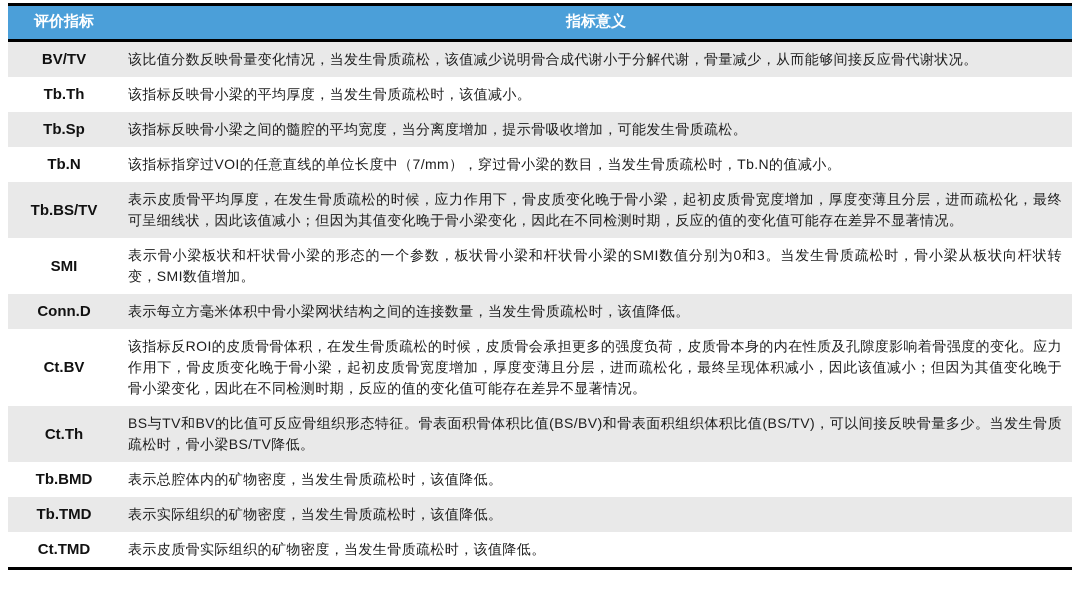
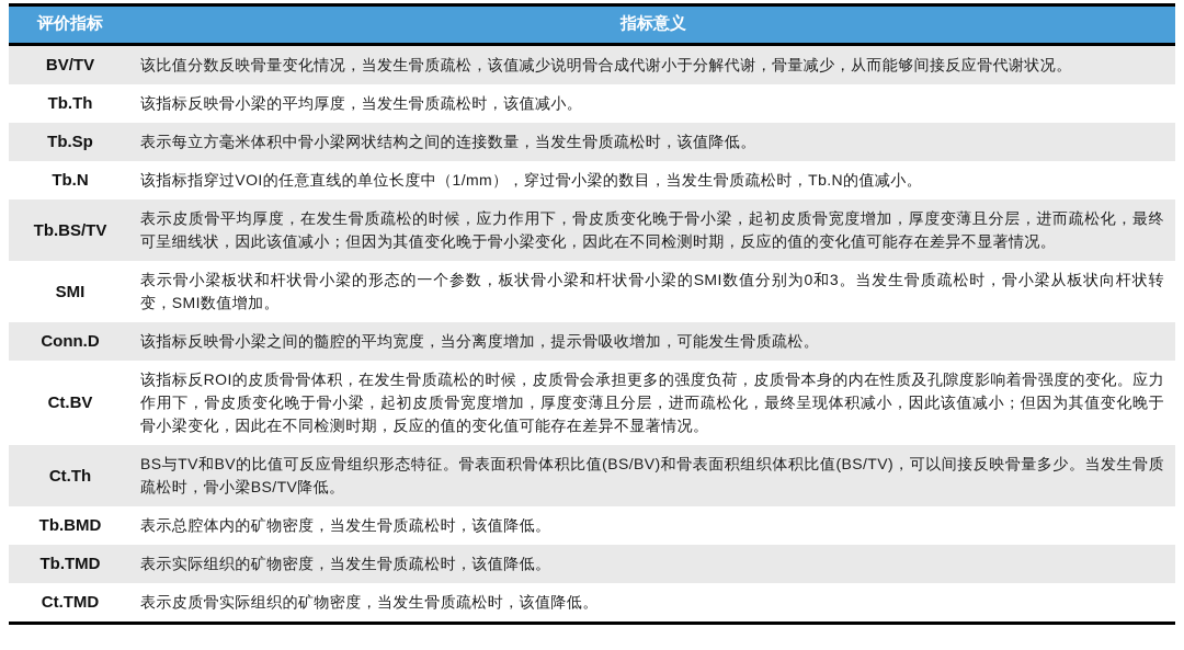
  评价指标	指标意义
  BV/TV	该比值分数反映骨量变化情况，当发生骨质疏松，该值减少说明骨合成代谢小于分解代谢，骨量减少，从而能够间接反应骨代谢状况。
  Tb.Th	该指标反映骨小梁的平均厚度，当发生骨质疏松时，该值减小。
- Tb.Sp	该指标反映骨小梁之间的髓腔的平均宽度，当分离度增加，提示骨吸收增加，可能发生骨质疏松。
+ Tb.Sp	表示每立方毫米体积中骨小梁网状结构之间的连接数量，当发生骨质疏松时，该值降低。
- Tb.N	该指标指穿过VOI的任意直线的单位长度中（7/mm），穿过骨小梁的数目，当发生骨质疏松时，Tb.N的值减小。
+ Tb.N	该指标指穿过VOI的任意直线的单位长度中（1/mm），穿过骨小梁的数目，当发生骨质疏松时，Tb.N的值减小。
  Tb.BS/TV	表示皮质骨平均厚度，在发生骨质疏松的时候，应力作用下，骨皮质变化晚于骨小梁，起初皮质骨宽度增加，厚度变薄且分层，进而疏松化，最终可呈细线状，因此该值减小；但因为其值变化晚于骨小梁变化，因此在不同检测时期，反应的值的变化值可能存在差异不显著情况。
  SMI	表示骨小梁板状和杆状骨小梁的形态的一个参数，板状骨小梁和杆状骨小梁的SMI数值分别为0和3。当发生骨质疏松时，骨小梁从板状向杆状转变，SMI数值增加。
- Conn.D	表示每立方毫米体积中骨小梁网状结构之间的连接数量，当发生骨质疏松时，该值降低。
+ Conn.D	该指标反映骨小梁之间的髓腔的平均宽度，当分离度增加，提示骨吸收增加，可能发生骨质疏松。
  Ct.BV	该指标反ROI的皮质骨骨体积，在发生骨质疏松的时候，皮质骨会承担更多的强度负荷，皮质骨本身的内在性质及孔隙度影响着骨强度的变化。应力作用下，骨皮质变化晚于骨小梁，起初皮质骨宽度增加，厚度变薄且分层，进而疏松化，最终呈现体积减小，因此该值减小；但因为其值变化晚于骨小梁变化，因此在不同检测时期，反应的值的变化值可能存在差异不显著情况。
  Ct.Th	BS与TV和BV的比值可反应骨组织形态特征。骨表面积骨体积比值(BS/BV)和骨表面积组织体积比值(BS/TV)，可以间接反映骨量多少。当发生骨质疏松时，骨小梁BS/TV降低。
  Tb.BMD	表示总腔体内的矿物密度，当发生骨质疏松时，该值降低。
  Tb.TMD	表示实际组织的矿物密度，当发生骨质疏松时，该值降低。
  Ct.TMD	表示皮质骨实际组织的矿物密度，当发生骨质疏松时，该值降低。
